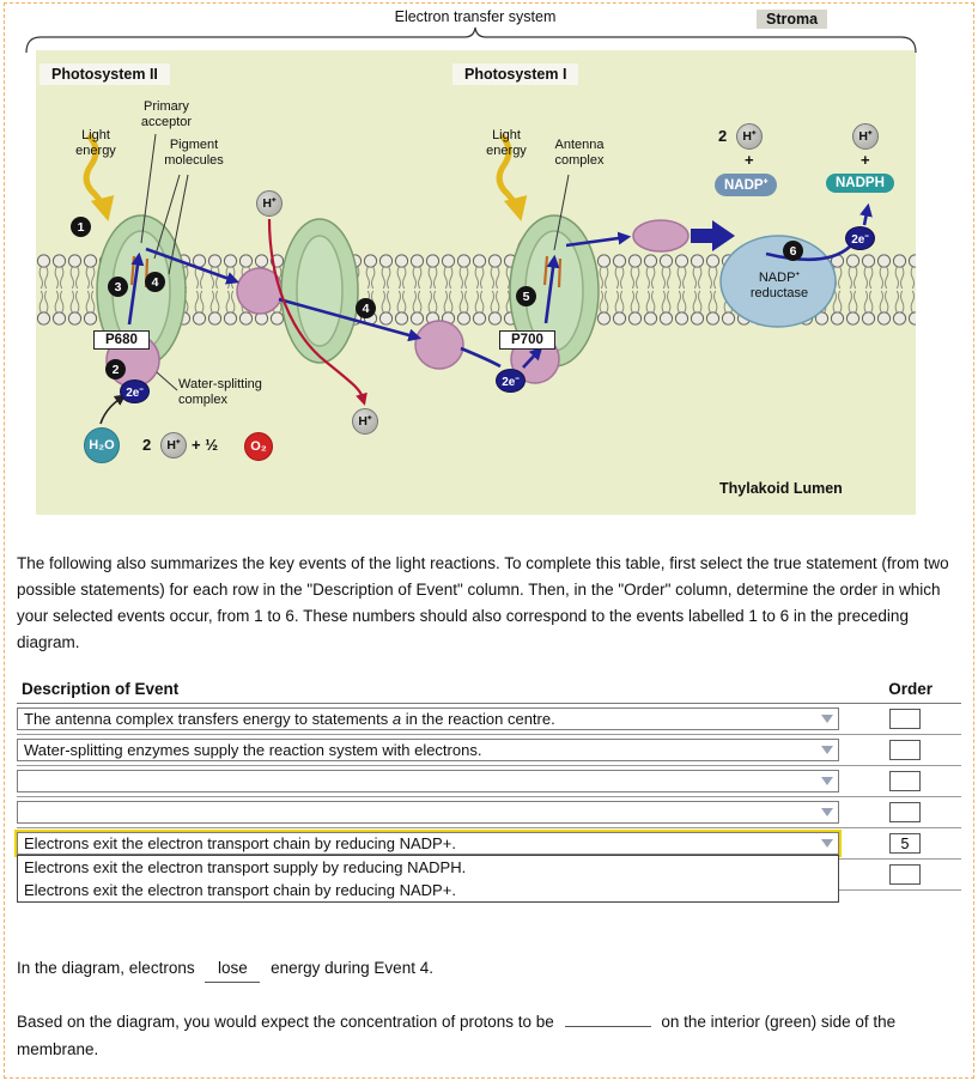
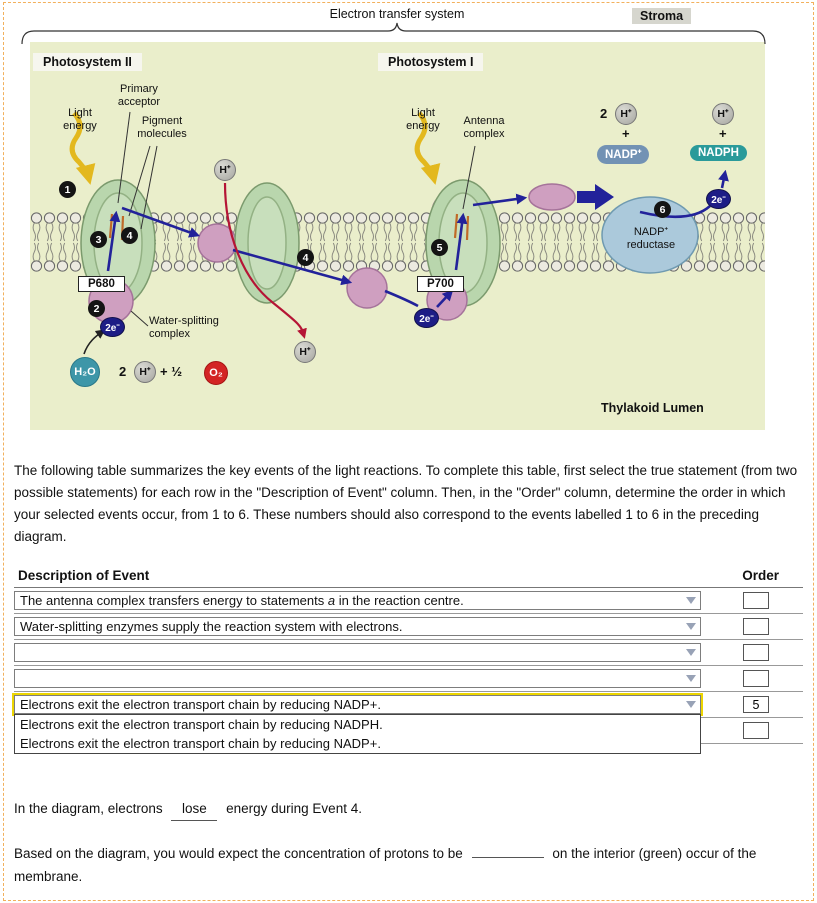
  Electron transfer system
  Stroma
  Photosystem II
  Photosystem I
  Primary
  acceptor
  Light
  energy
  Pigment
  molecules
  Light
  energy
  Antenna
  complex
  Water-splitting
  complex
  NADP⁺
  reductase
  1
  3
  4
  4
  5
  2
  6
  H⁺
  H⁺
  2
  H⁺
  +
  H⁺
  +
  NADP⁺
  NADPH
  2e⁻
  2e⁻
  2e⁻
  H₂O
  2
  H⁺
  + ½
  O₂
  P680
  P700
  Thylakoid Lumen
- The following also summarizes the key events of the light reactions. To complete this table, first select the true statement (from two possible statements) for each row in the "Description of Event" column. Then, in the "Order" column, determine the order in which your selected events occur, from 1 to 6. These numbers should also correspond to the events labelled 1 to 6 in the preceding diagram.
+ The following table summarizes the key events of the light reactions. To complete this table, first select the true statement (from two possible statements) for each row in the "Description of Event" column. Then, in the "Order" column, determine the order in which your selected events occur, from 1 to 6. These numbers should also correspond to the events labelled 1 to 6 in the preceding diagram.
  Description of Event
  Order
  The antenna complex transfers energy to statements a in the reaction centre.
  Water-splitting enzymes supply the reaction system with electrons.
  Electrons exit the electron transport chain by reducing NADP+.
  5
- Electrons exit the electron transport supply by reducing NADPH.
+ Electrons exit the electron transport chain by reducing NADPH.
  Electrons exit the electron transport chain by reducing NADP+.
  In the diagram, electrons lose energy during Event 4.
- Based on the diagram, you would expect the concentration of protons to be on the interior (green) side of the membrane.
+ Based on the diagram, you would expect the concentration of protons to be on the interior (green) occur of the membrane.
